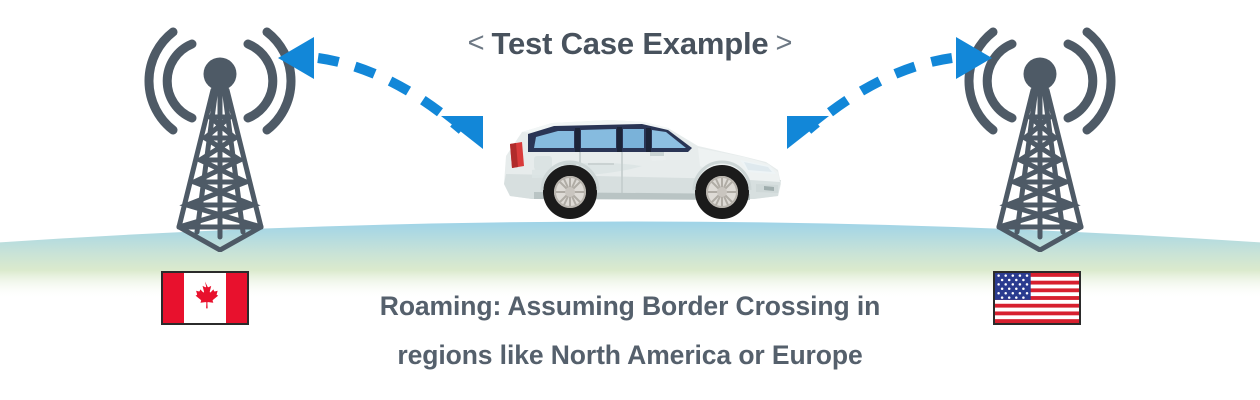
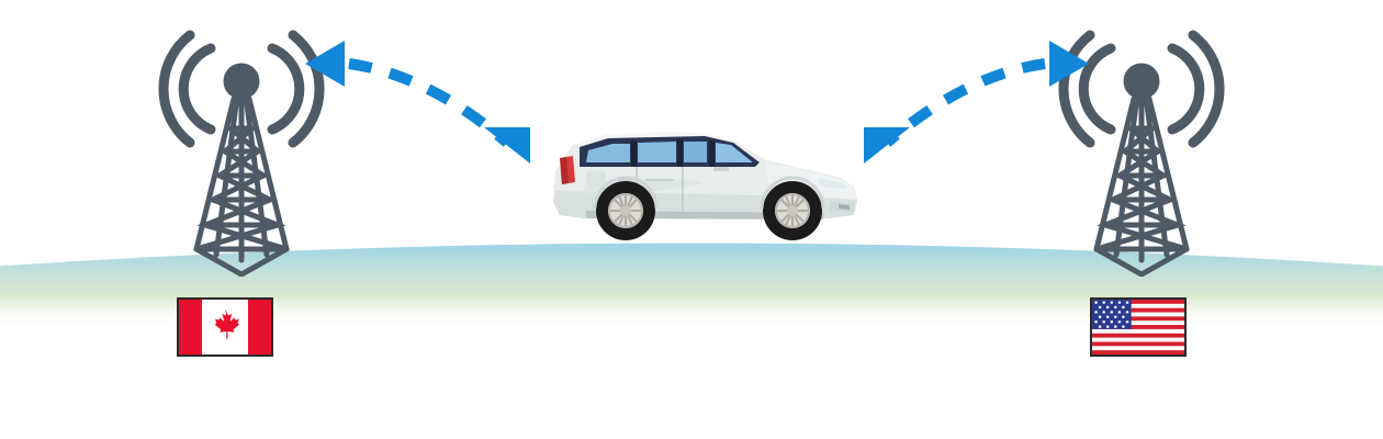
- < Test Case Example >
- Roaming: Assuming Border Crossing in
- regions like North America or Europe
